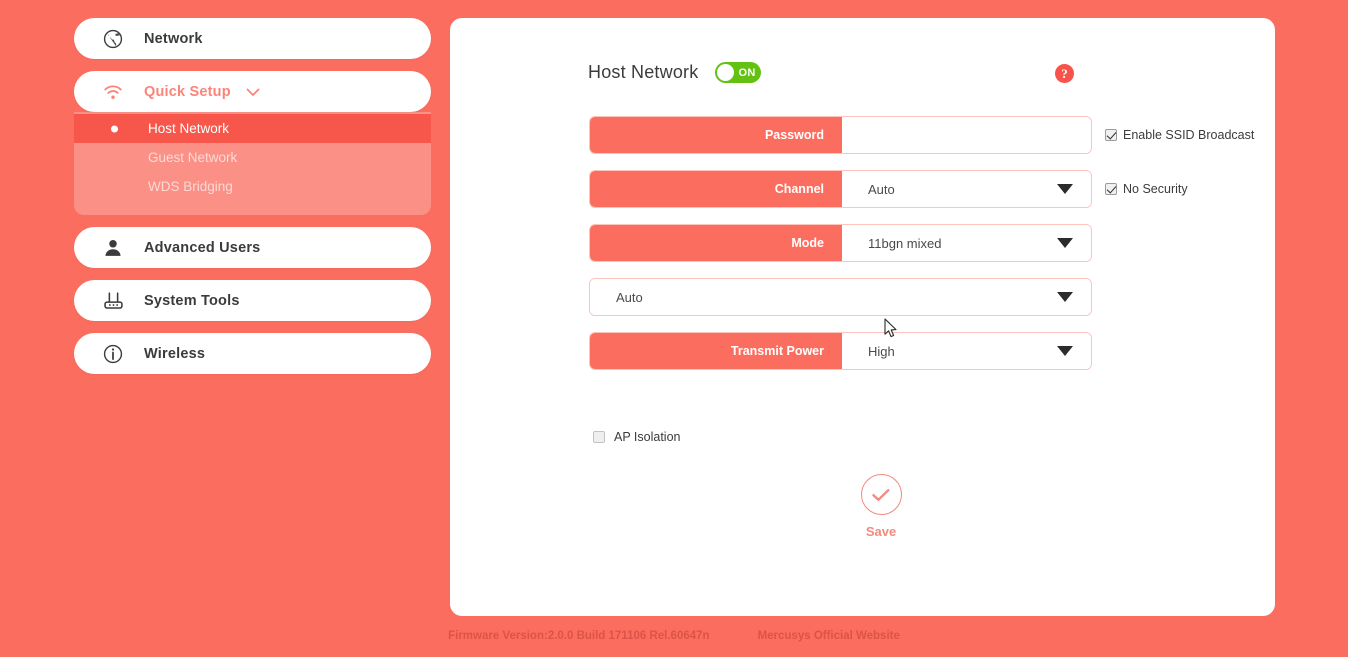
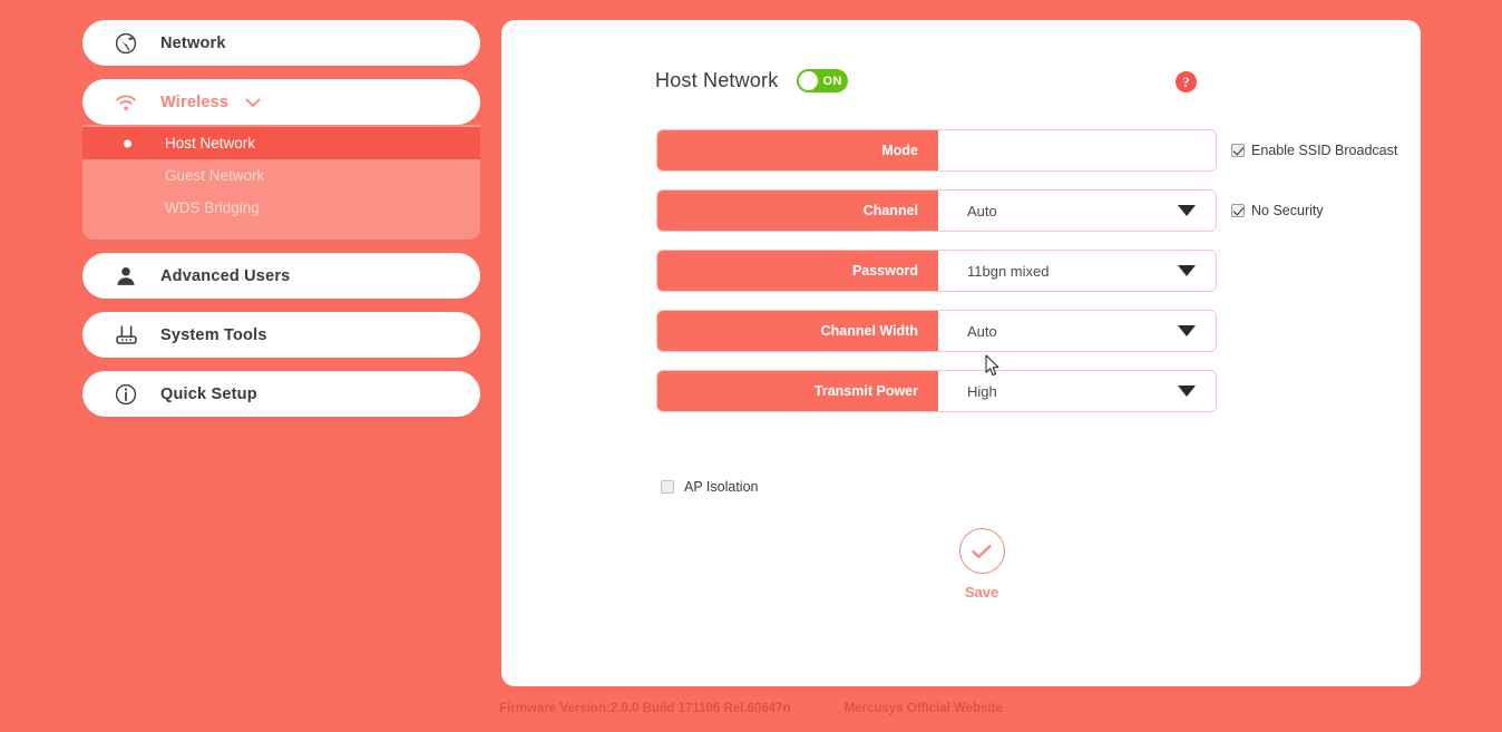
  Network
- Quick Setup
+ Wireless
  Host Network
  Guest Network
  WDS Bridging
  Advanced Users
  System Tools
- Wireless
+ Quick Setup
  Host Network
  ON
  ?
- Password
+ Mode
  Channel
  Auto
- Mode
+ Password
  11bgn mixed
+ Channel Width
  Auto
  Transmit Power
  High
  Enable SSID Broadcast
  No Security
  AP Isolation
  Save
  Firmware Version:2.0.0 Build 171106 Rel.60647n
  Mercusys Official Website
